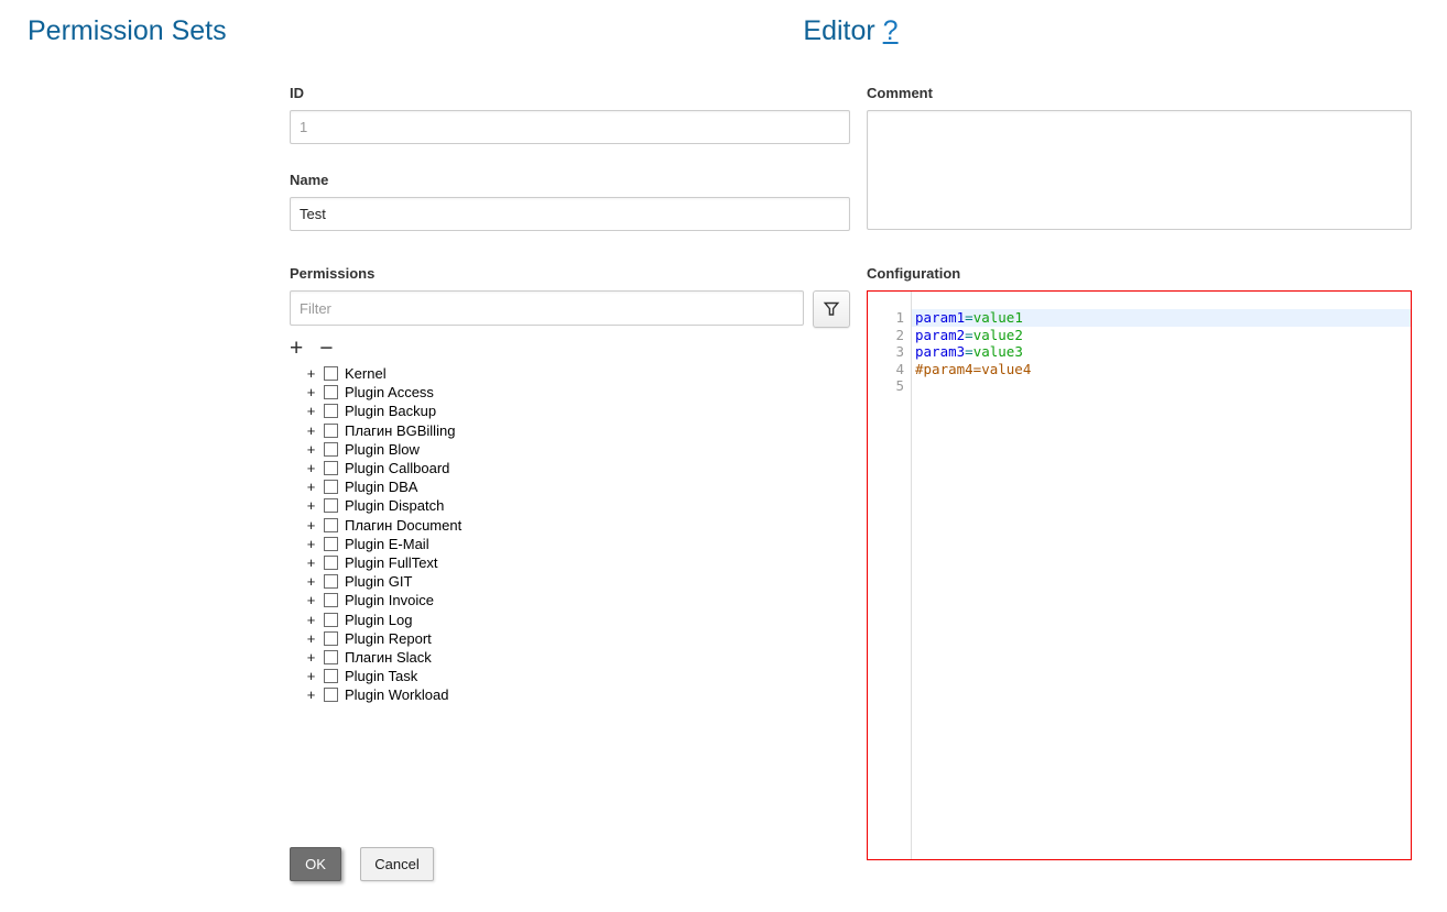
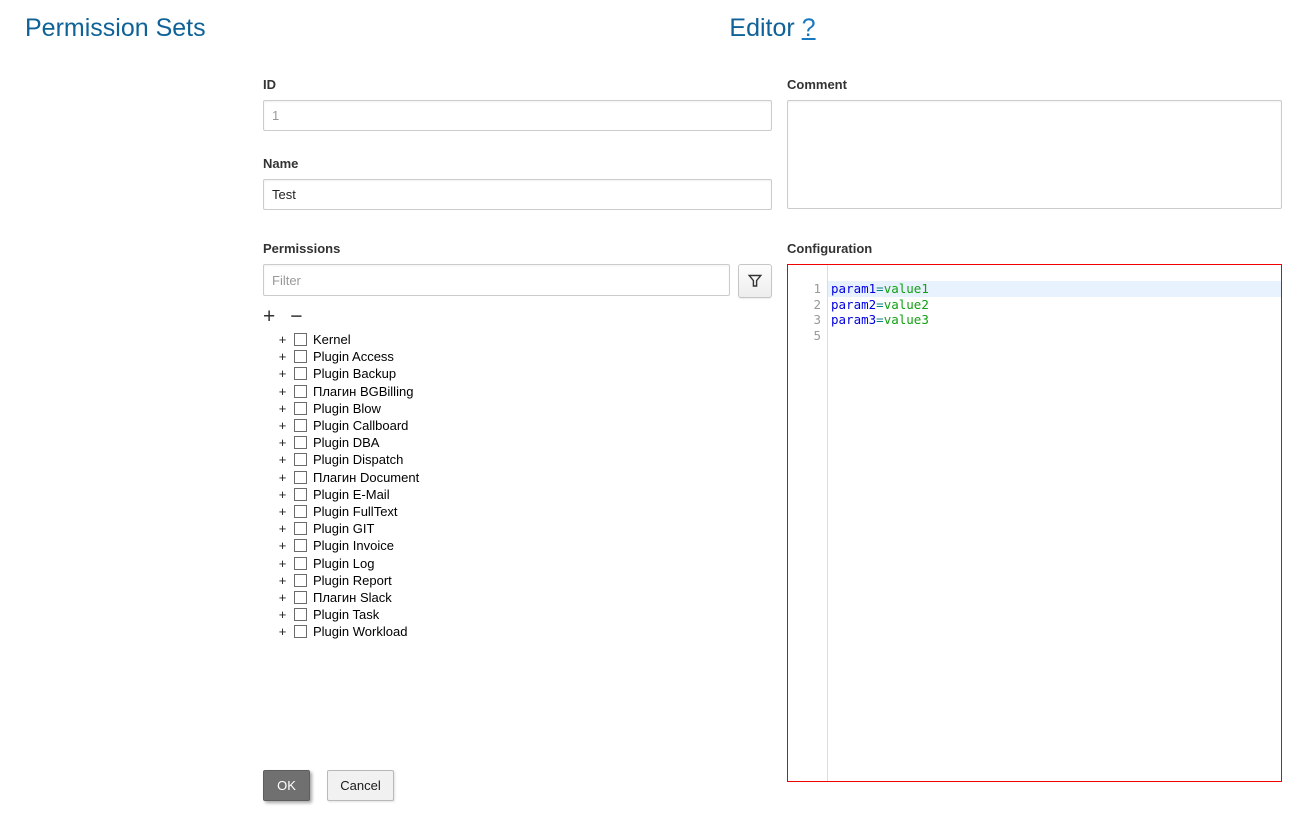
  Permission Sets
  Editor ?
  ID
  1
  Name
  Test
  Permissions
  Filter
  +
  −
  +
  Kernel
  +
  Plugin Access
  +
  Plugin Backup
  +
  Плагин BGBilling
  +
  Plugin Blow
  +
  Plugin Callboard
  +
  Plugin DBA
  +
  Plugin Dispatch
  +
  Плагин Document
  +
  Plugin E-Mail
  +
  Plugin FullText
  +
  Plugin GIT
  +
  Plugin Invoice
  +
  Plugin Log
  +
  Plugin Report
  +
  Плагин Slack
  +
  Plugin Task
  +
  Plugin Workload
  Comment
  Configuration
  1
  param1=value1
  2
  param2=value2
  3
  param3=value3
- 4
- #param4=value4
  5
  OK
  Cancel
